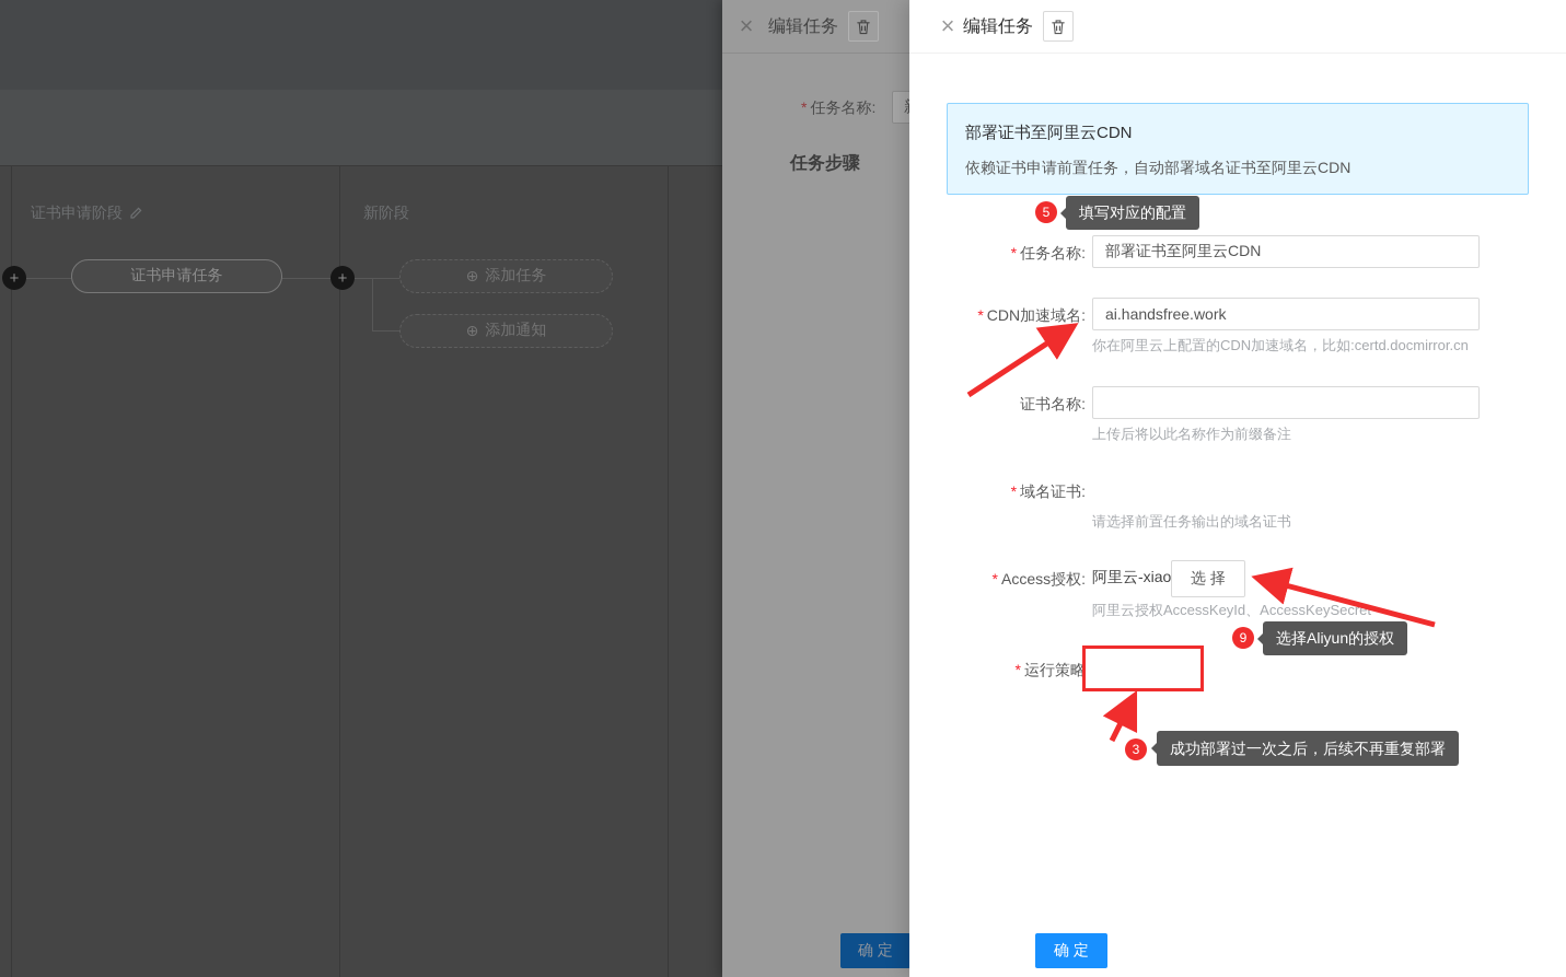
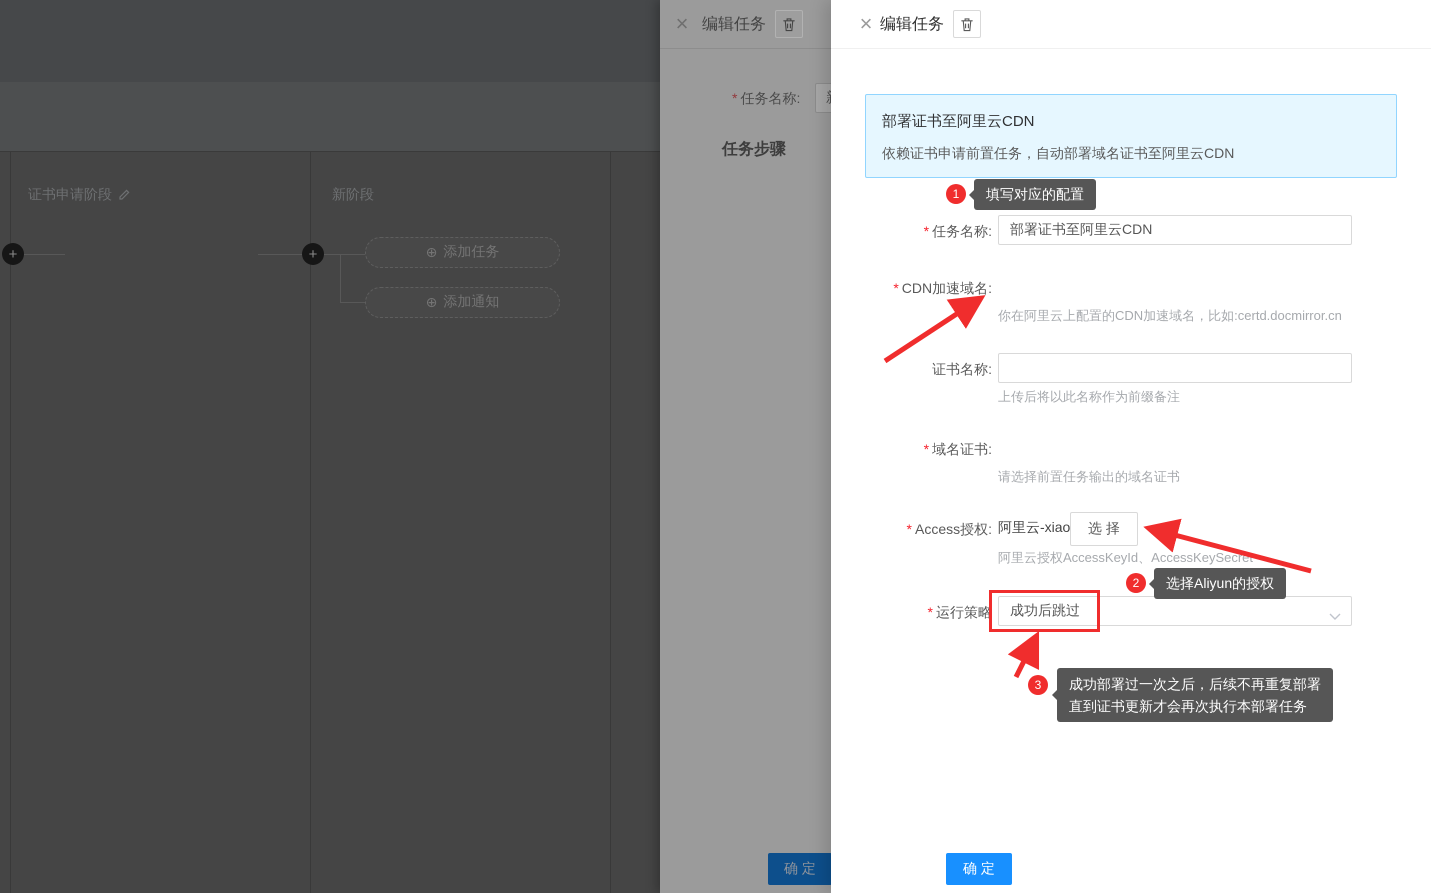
  证书申请阶段
  新阶段
  +
  +
- 证书申请任务
  ⊕
  添加任务
  ⊕
  添加通知
  ×
  编辑任务
  * 任务名称:
  任务步骤
  确 定
  ×
  编辑任务
  部署证书至阿里云CDN
  依赖证书申请前置任务，自动部署域名证书至阿里云CDN
- 5
+ 1
  填写对应的配置
  * 任务名称:
  部署证书至阿里云CDN
  * CDN加速域名:
- ai.handsfree.work
  你在阿里云上配置的CDN加速域名，比如:certd.docmirror.cn
  证书名称:
  上传后将以此名称作为前缀备注
  * 域名证书:
  请选择前置任务输出的域名证书
  * Access授权:
  阿里云-xiao
  选 择
  阿里云授权AccessKeyId、AccessKeySecre
- 9
+ 2
  选择Aliyun的授权
  * 运行策略
+ 成功后跳过
  3
  成功部署过一次之后，后续不再重复部署
+ 直到证书更新才会再次执行本部署任务
  确 定
